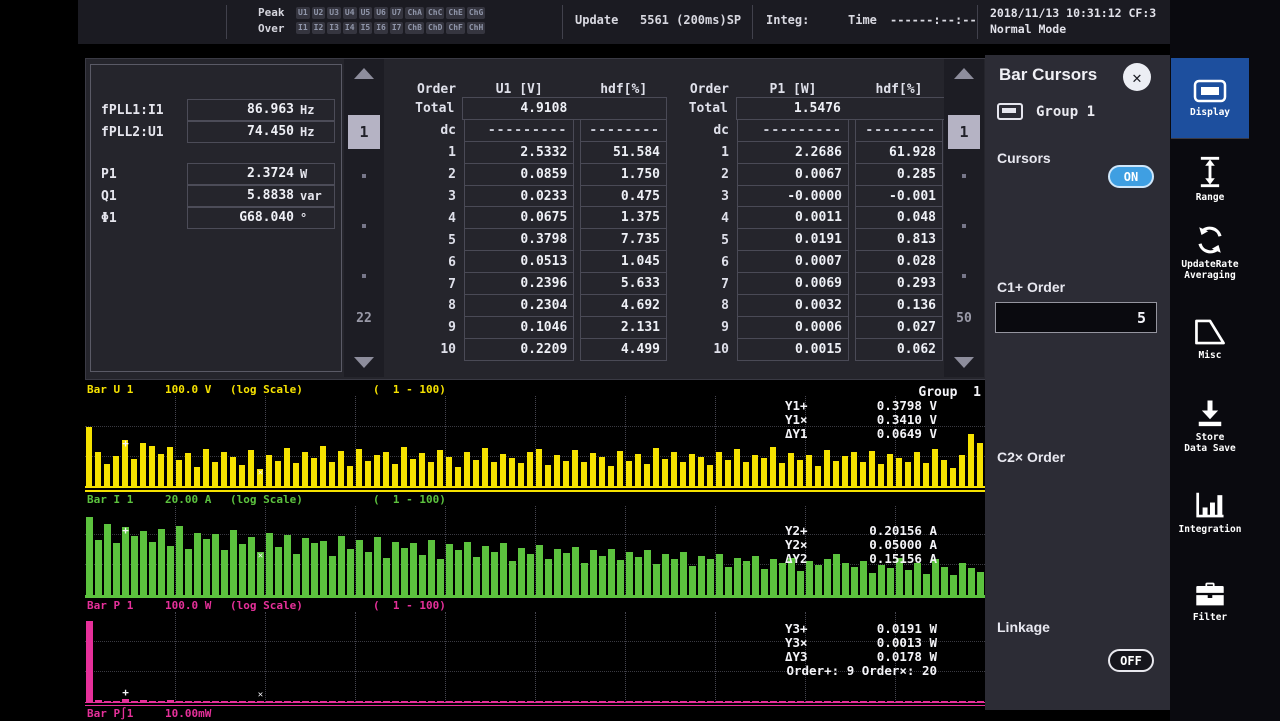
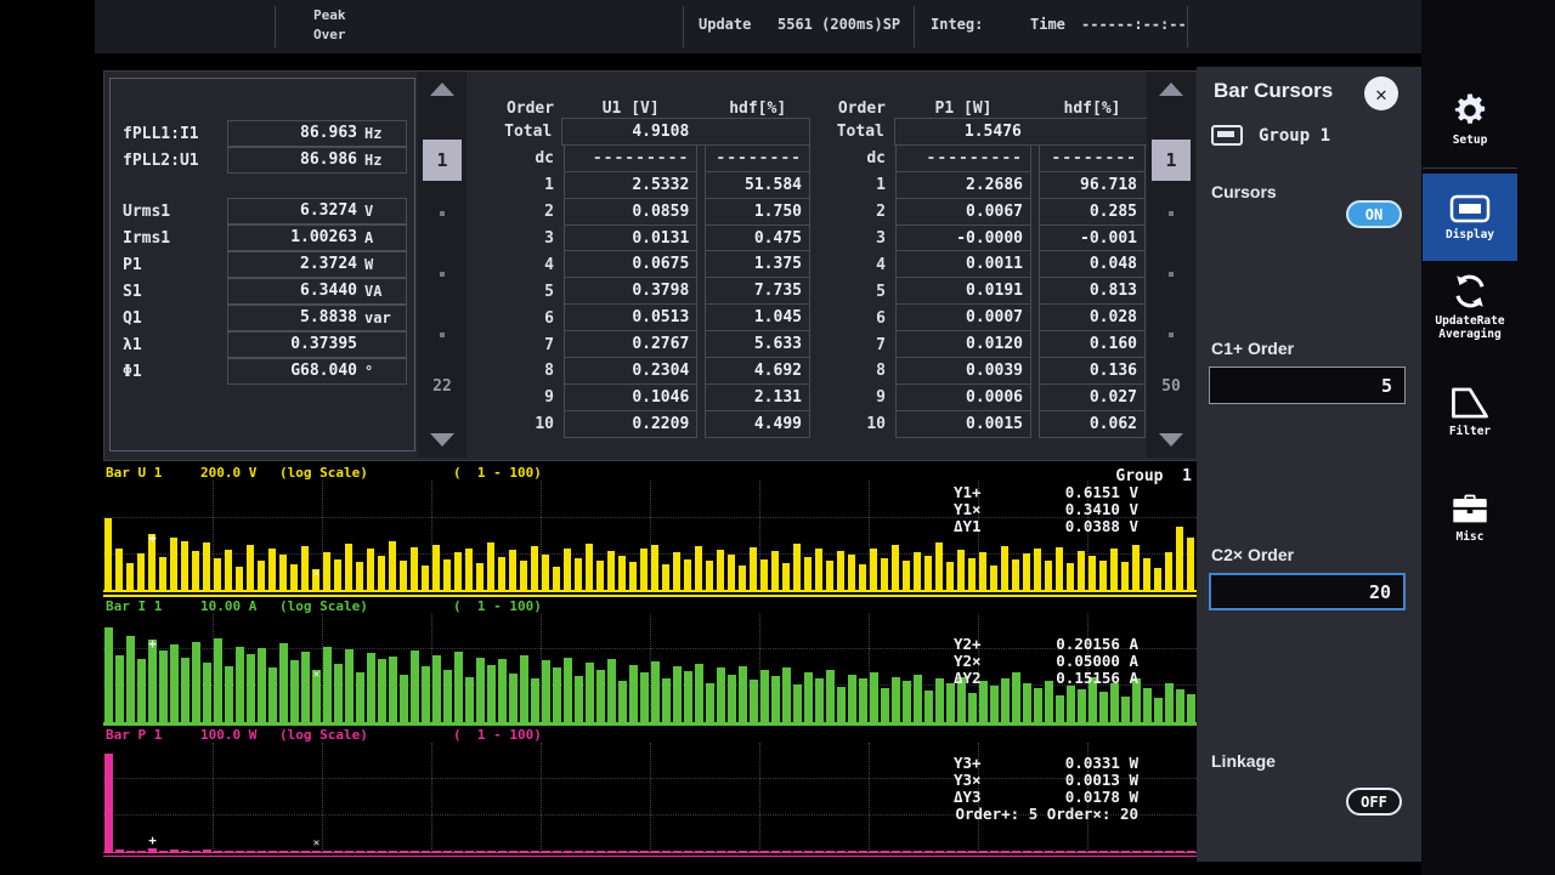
  Peak
  Over
- U1 U2 U3 U4 U5 U6 U7 ChA ChC ChE ChG
- I1 I2 I3 I4 I5 I6 I7 ChB ChD ChF ChH
  Update
  5561 (200ms)SP
  Integ:
  Time
  ------:--:--
- 2018/11/13 10:31:12 CF:3
- Normal Mode
  fPLL1:I1
  86.963
  Hz
  fPLL2:U1
- 74.450
+ 86.986
  Hz
+ Urms1
+ 6.3274
+ V
+ Irms1
+ 1.00263
+ A
  P1
  2.3724
  W
+ S1
+ 6.3440
+ VA
  Q1
  5.8838
  var
+ λ1
+ 0.37395
  Φ1
  G68.040
  °
  1
  22
  Order
  U1 [V]
  hdf[%]
  Total
  4.9108
  dc
  ---------
  --------
  1
  2.5332
  51.584
  2
  0.0859
  1.750
  3
- 0.0233
+ 0.0131
  0.475
  4
  0.0675
  1.375
  5
  0.3798
  7.735
  6
  0.0513
  1.045
  7
- 0.2396
+ 0.2767
  5.633
  8
  0.2304
  4.692
  9
  0.1046
  2.131
  10
  0.2209
  4.499
  Order
  P1 [W]
  hdf[%]
  Total
  1.5476
  dc
  ---------
  --------
  1
  2.2686
- 61.928
+ 96.718
  2
  0.0067
  0.285
  3
  -0.0000
  -0.001
  4
  0.0011
  0.048
  5
  0.0191
  0.813
  6
  0.0007
  0.028
  7
- 0.0069
+ 0.0120
- 0.293
+ 0.160
  8
- 0.0032
+ 0.0039
  0.136
  9
  0.0006
  0.027
  10
  0.0015
  0.062
  1
  50
  Bar U 1
- 100.0 V
+ 200.0 V
  (log Scale)
  ( 1 - 100)
  Group 1
  +
  ✕
  Y1+
- 0.3798 V
+ 0.6151 V
  Y1×
  0.3410 V
  ΔY1
- 0.0649 V
+ 0.0388 V
  Bar I 1
- 20.00 A
+ 10.00 A
  (log Scale)
  ( 1 - 100)
  +
  ✕
  Y2+
  0.20156 A
  Y2×
  0.05000 A
  ΔY2
  0.15156 A
  Bar P 1
  100.0 W
  (log Scale)
  ( 1 - 100)
  +
  ✕
  Y3+
- 0.0191 W
+ 0.0331 W
  Y3×
  0.0013 W
  ΔY3
  0.0178 W
- Order+: 9 Order×: 20
+ Order+: 5 Order×: 20
- Bar P∫1
- 10.00mW
  Bar Cursors
  ✕
  Group 1
  Cursors
  ON
  C1+ Order
  5
  C2× Order
+ 20
  Linkage
  OFF
+ Setup
  Display
- Range
  UpdateRate
  Averaging
- Misc
+ Filter
- Store
- Data Save
- Integration
- Filter
+ Misc
